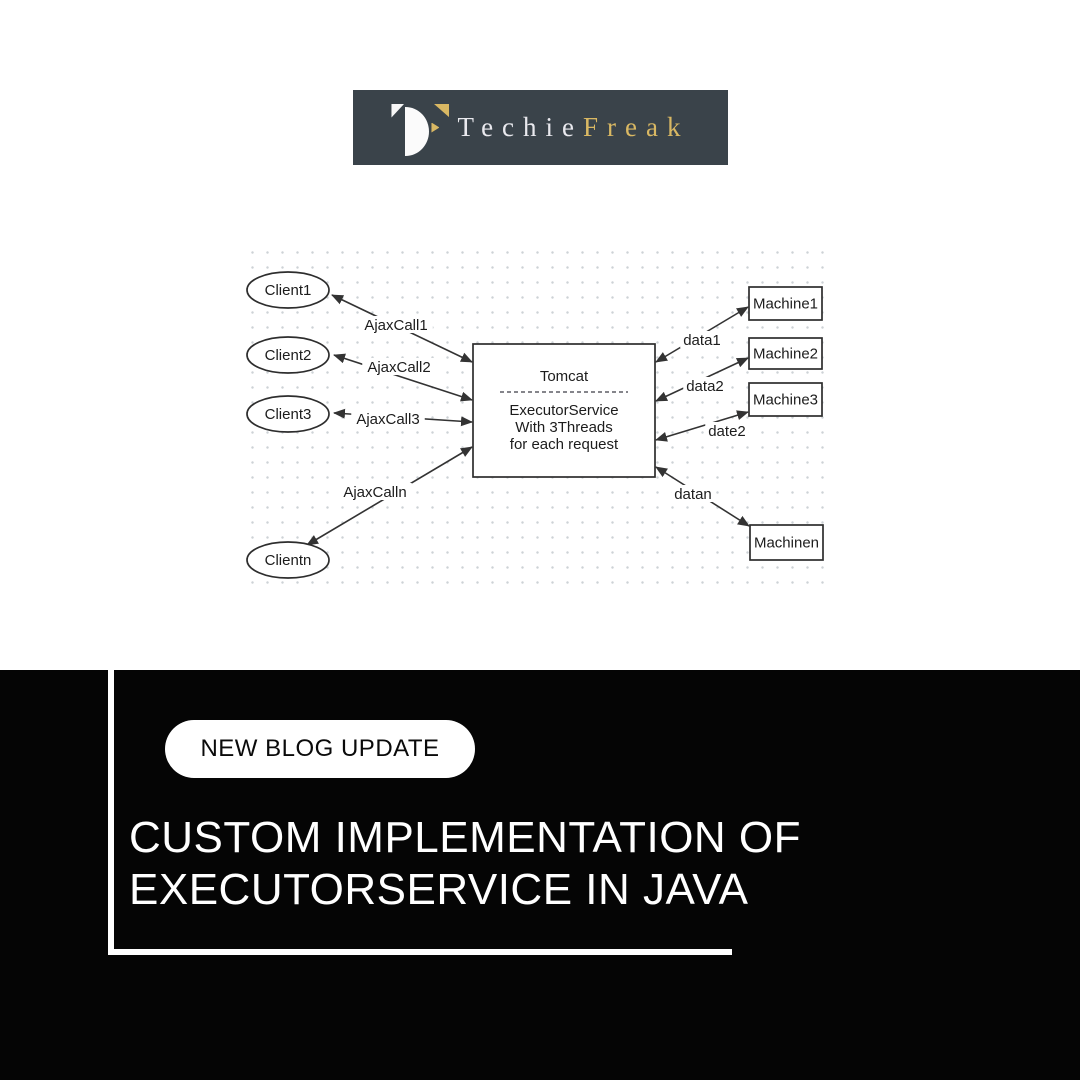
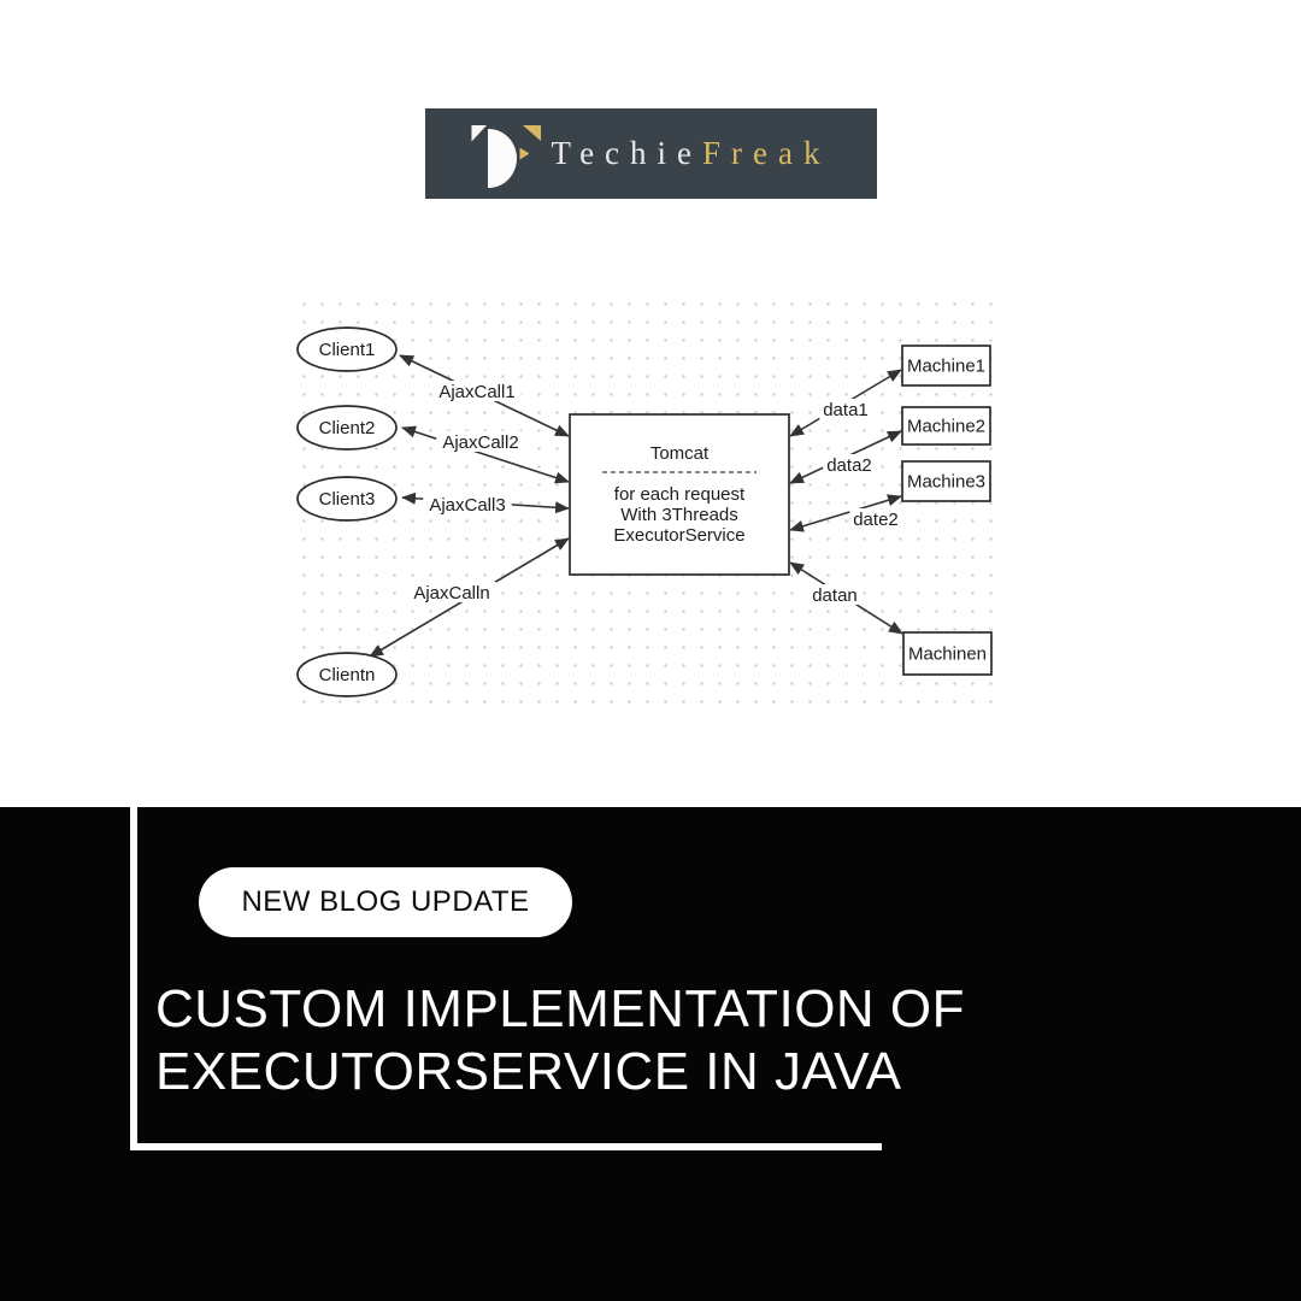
  TechieFreak
  Client1
  Client2
  Client3
  Clientn
  Machine1
  Machine2
  Machine3
  Machinen
  Tomcat
- ExecutorService
+ for each request
  With 3Threads
- for each request
+ ExecutorService
  AjaxCall1
  AjaxCall2
  AjaxCall3
  AjaxCalln
  data1
  data2
  date2
  datan
  NEW BLOG UPDATE
  CUSTOM IMPLEMENTATION OF
  EXECUTORSERVICE IN JAVA
